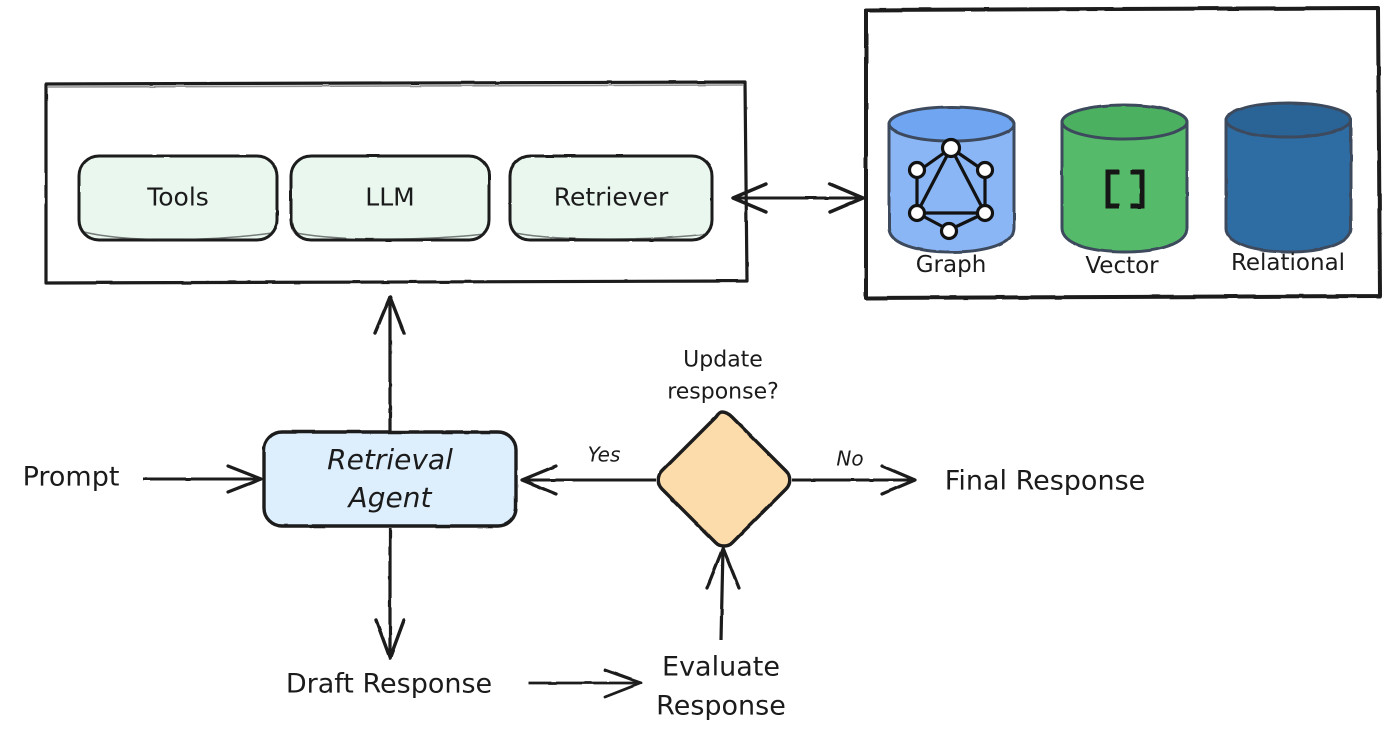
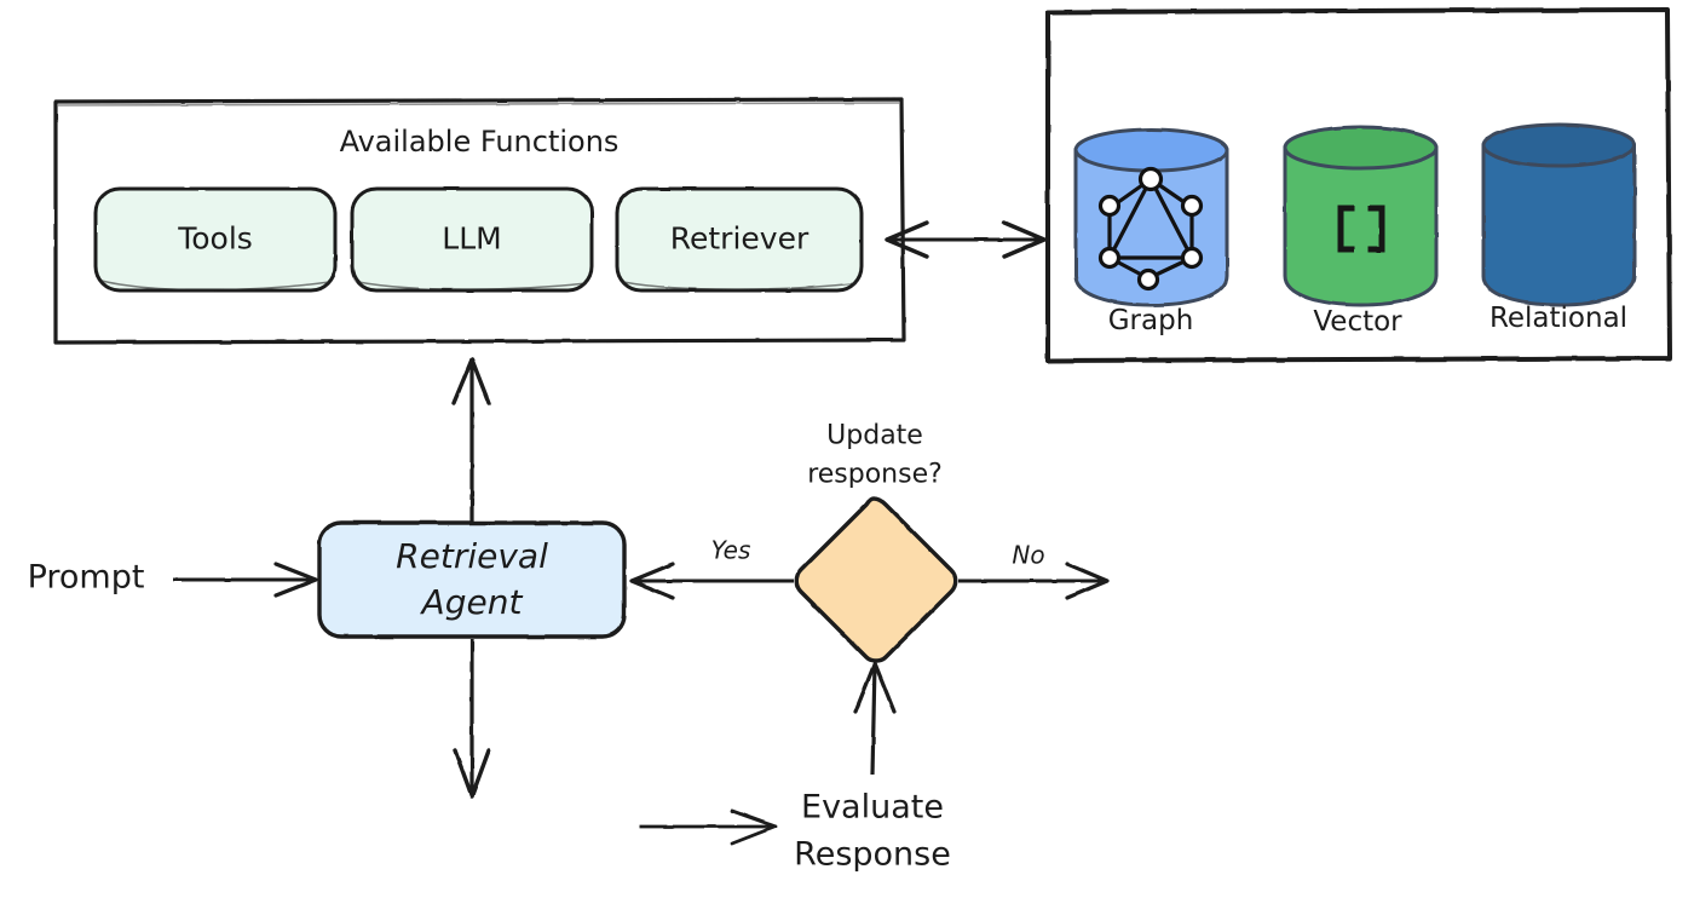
+ Available Functions
  Tools
  LLM
  Retriever
  Graph
  Vector
  Relational
  Prompt
  Retrieval
  Agent
  Update
  response?
  Yes
  No
- Final Response
- Draft Response
  Evaluate
  Response
